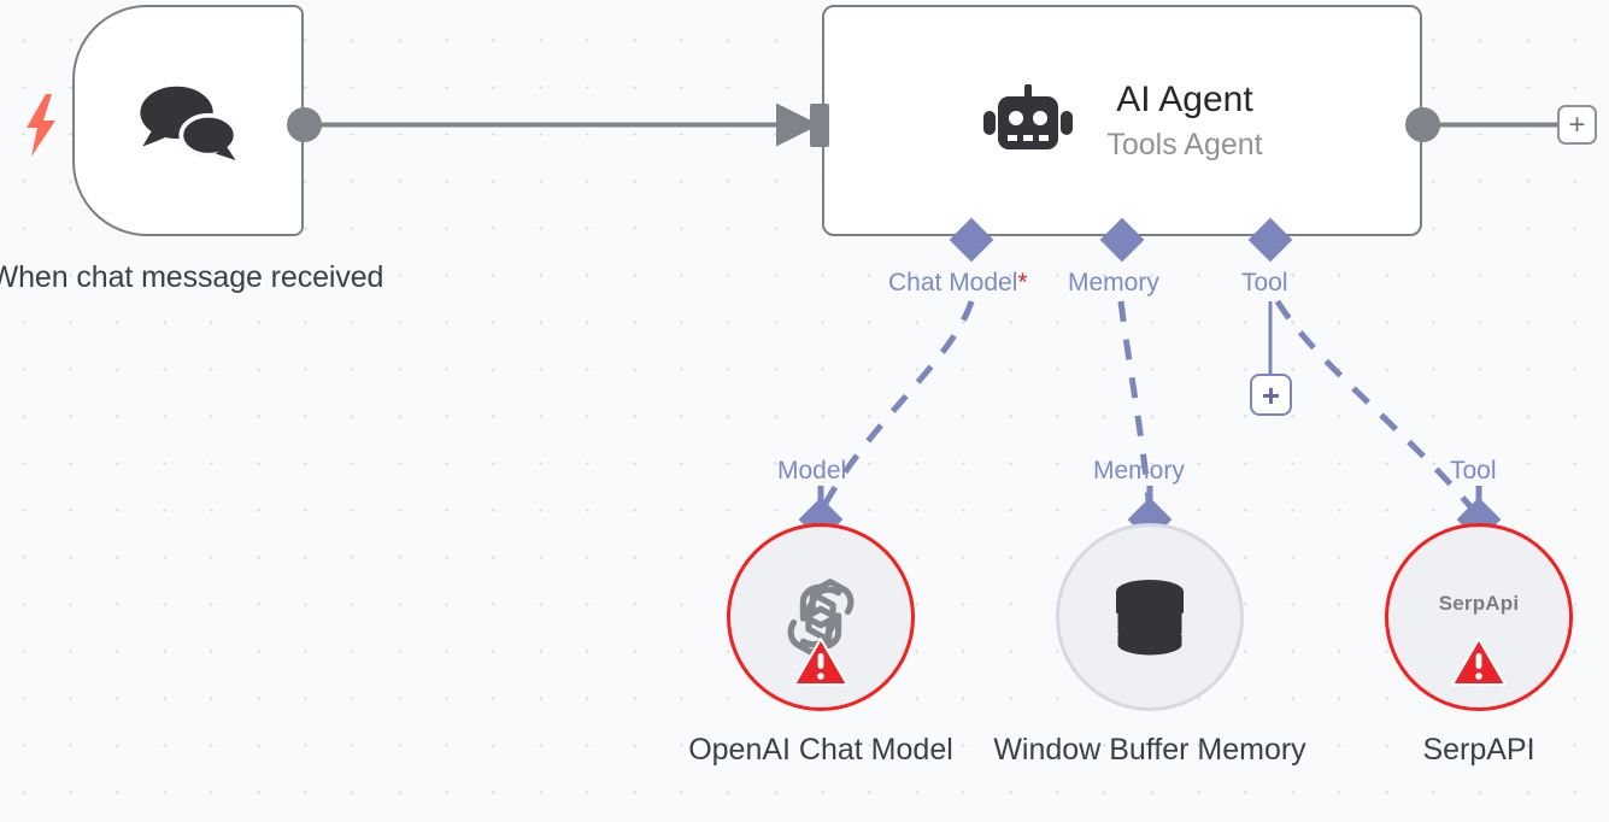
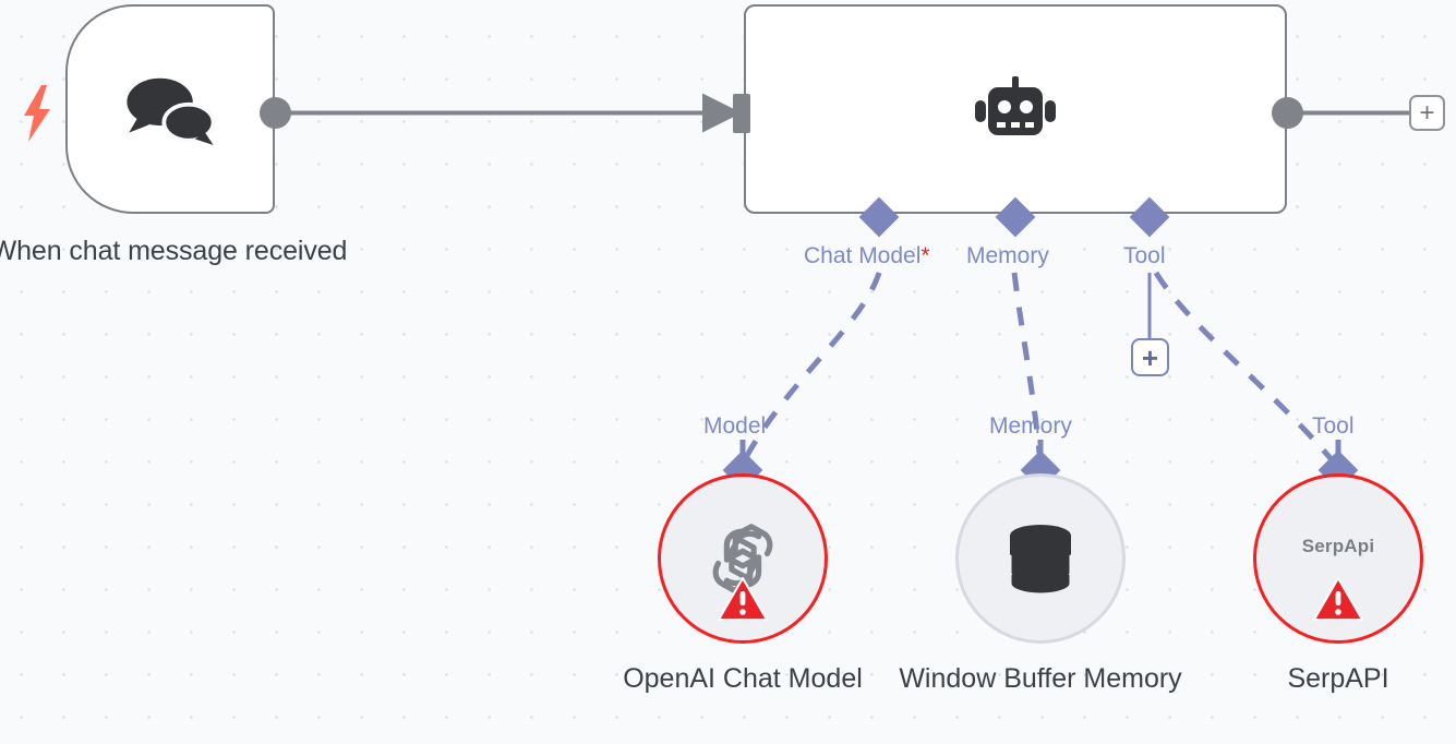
  When chat message received
- AI Agent
- Tools Agent
  +
  Chat Model*
  Memory
  Tool
  +
  Model
  Memory
  Tool
  OpenAI Chat Model
  Window Buffer Memory
  SerpApi
  SerpAPI
